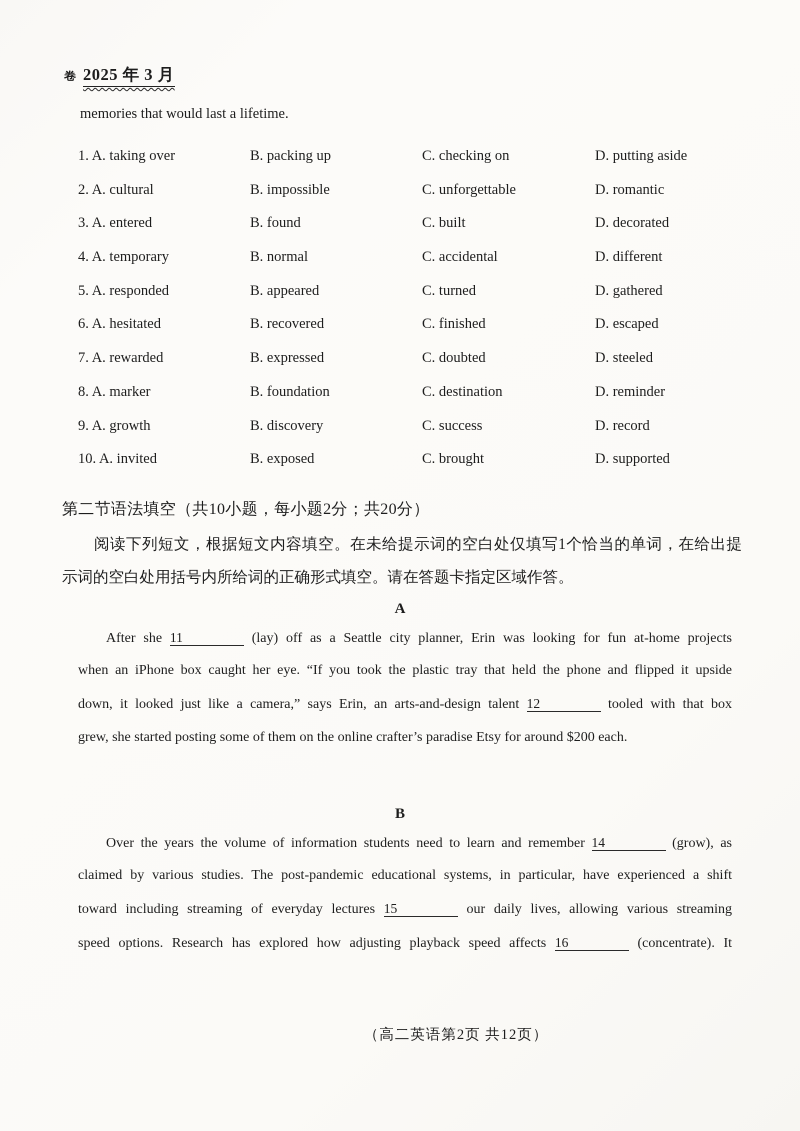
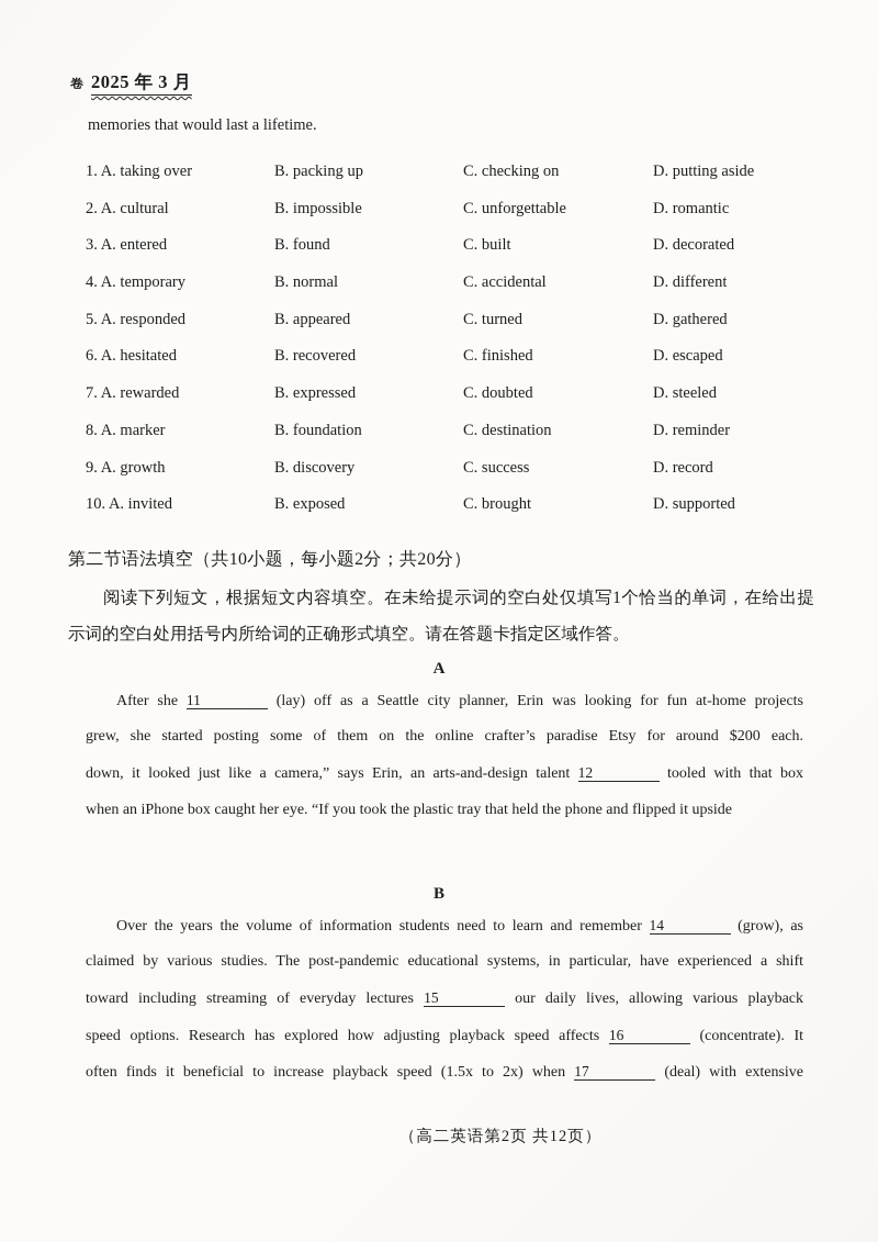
  卷 2025 年 3 月
  memories that would last a lifetime.
  1. A. taking over
  B. packing up
  C. checking on
  D. putting aside
  2. A. cultural
  B. impossible
  C. unforgettable
  D. romantic
  3. A. entered
  B. found
  C. built
  D. decorated
  4. A. temporary
  B. normal
  C. accidental
  D. different
  5. A. responded
  B. appeared
  C. turned
  D. gathered
  6. A. hesitated
  B. recovered
  C. finished
  D. escaped
  7. A. rewarded
  B. expressed
  C. doubted
  D. steeled
  8. A. marker
  B. foundation
  C. destination
  D. reminder
  9. A. growth
  B. discovery
  C. success
  D. record
  10. A. invited
  B. exposed
  C. brought
  D. supported
  第二节语法填空（共10小题，每小题2分；共20分）
  阅读下列短文，根据短文内容填空。在未给提示词的空白处仅填写1个恰当的单词，在给出提
  示词的空白处用括号内所给词的正确形式填空。请在答题卡指定区域作答。
  A
  After she 11 (lay) off as a Seattle city planner, Erin was looking for fun at-home projects
- when an iPhone box caught her eye. “If you took the plastic tray that held the phone and flipped it upside
+ grew, she started posting some of them on the online crafter’s paradise Etsy for around $200 each.
  down, it looked just like a camera,” says Erin, an arts-and-design talent 12 tooled with that box
- grew, she started posting some of them on the online crafter’s paradise Etsy for around $200 each.
+ when an iPhone box caught her eye. “If you took the plastic tray that held the phone and flipped it upside
  B
  Over the years the volume of information students need to learn and remember 14 (grow), as
  claimed by various studies. The post-pandemic educational systems, in particular, have experienced a shift
- toward including streaming of everyday lectures 15 our daily lives, allowing various streaming
+ toward including streaming of everyday lectures 15 our daily lives, allowing various playback
  speed options. Research has explored how adjusting playback speed affects 16 (concentrate). It
+ often finds it beneficial to increase playback speed (1.5x to 2x) when 17 (deal) with extensive
  （高二英语第2页 共12页）
